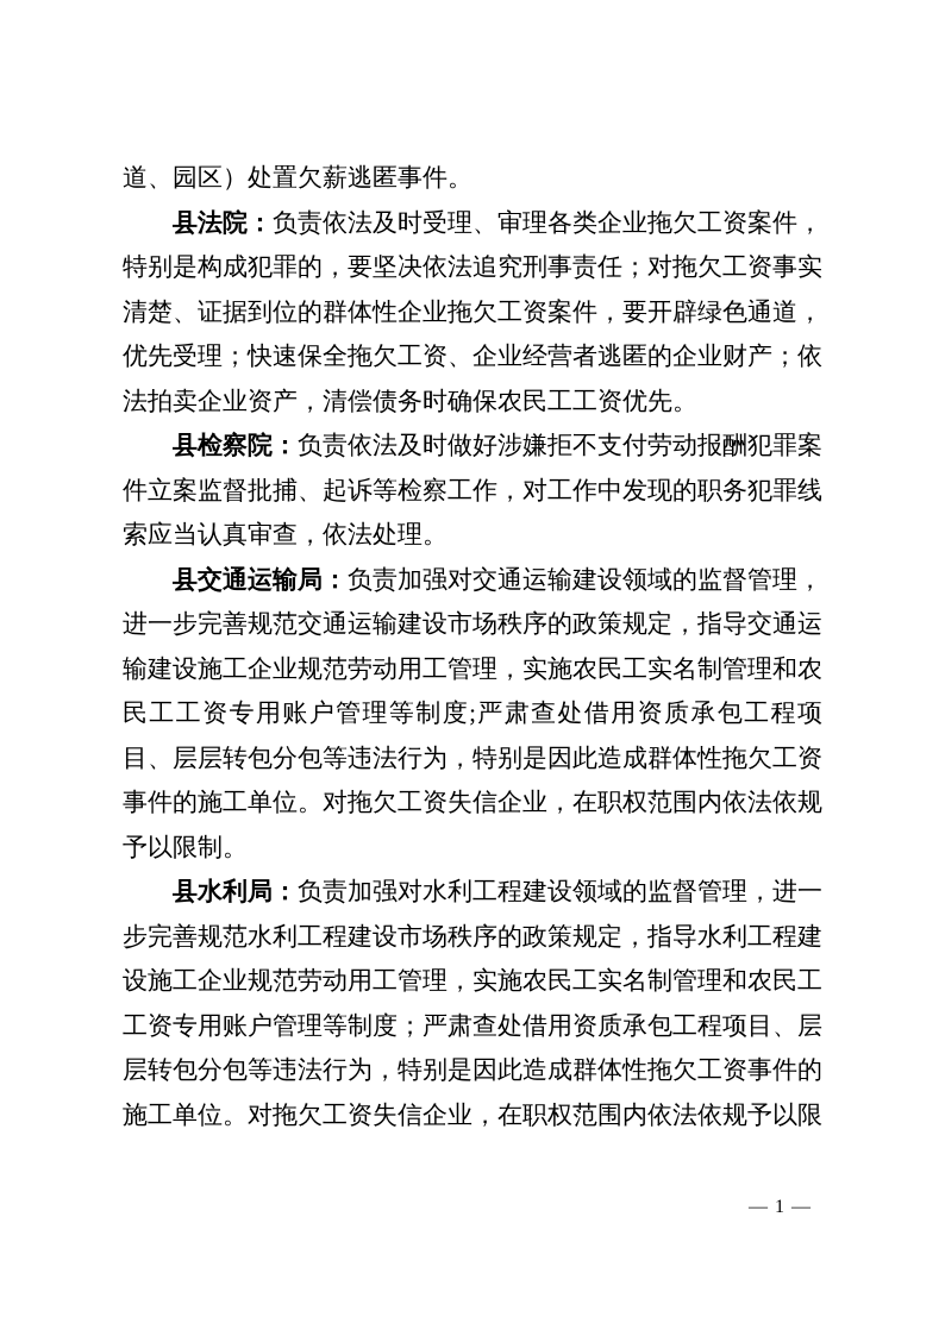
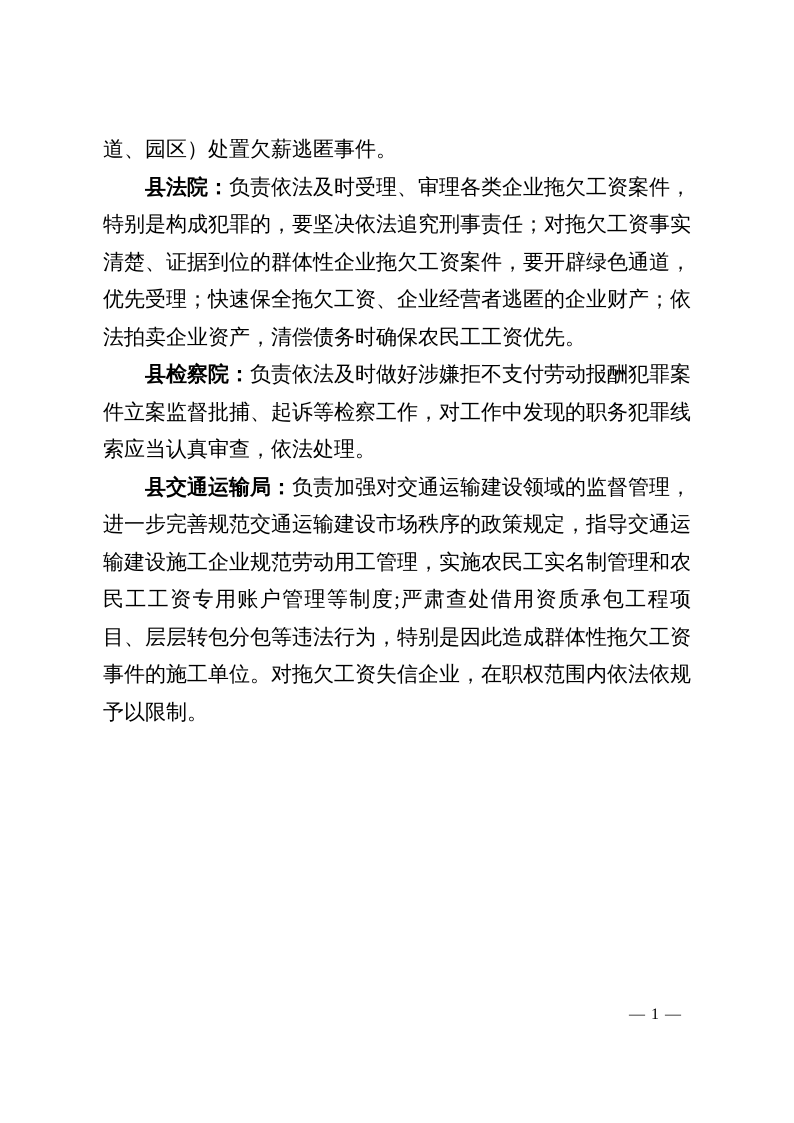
  道、园区）处置欠薪逃匿事件。
  县法院：负责依法及时受理、审理各类企业拖欠工资案件，特别是构成犯罪的，要坚决依法追究刑事责任；对拖欠工资事实清楚、证据到位的群体性企业拖欠工资案件，要开辟绿色通道，优先受理；快速保全拖欠工资、企业经营者逃匿的企业财产；依法拍卖企业资产，清偿债务时确保农民工工资优先。
  县检察院：负责依法及时做好涉嫌拒不支付劳动报酬犯罪案件立案监督批捕、起诉等检察工作，对工作中发现的职务犯罪线索应当认真审查，依法处理。
  县交通运输局：负责加强对交通运输建设领域的监督管理，进一步完善规范交通运输建设市场秩序的政策规定，指导交通运输建设施工企业规范劳动用工管理，实施农民工实名制管理和农民工工资专用账户管理等制度;严肃查处借用资质承包工程项目、层层转包分包等违法行为，特别是因此造成群体性拖欠工资事件的施工单位。对拖欠工资失信企业，在职权范围内依法依规予以限制。
- 县水利局：负责加强对水利工程建设领域的监督管理，进一步完善规范水利工程建设市场秩序的政策规定，指导水利工程建设施工企业规范劳动用工管理，实施农民工实名制管理和农民工工资专用账户管理等制度；严肃查处借用资质承包工程项目、层层转包分包等违法行为，特别是因此造成群体性拖欠工资事件的施工单位。对拖欠工资失信企业，在职权范围内依法依规予以限
  — 1 —
